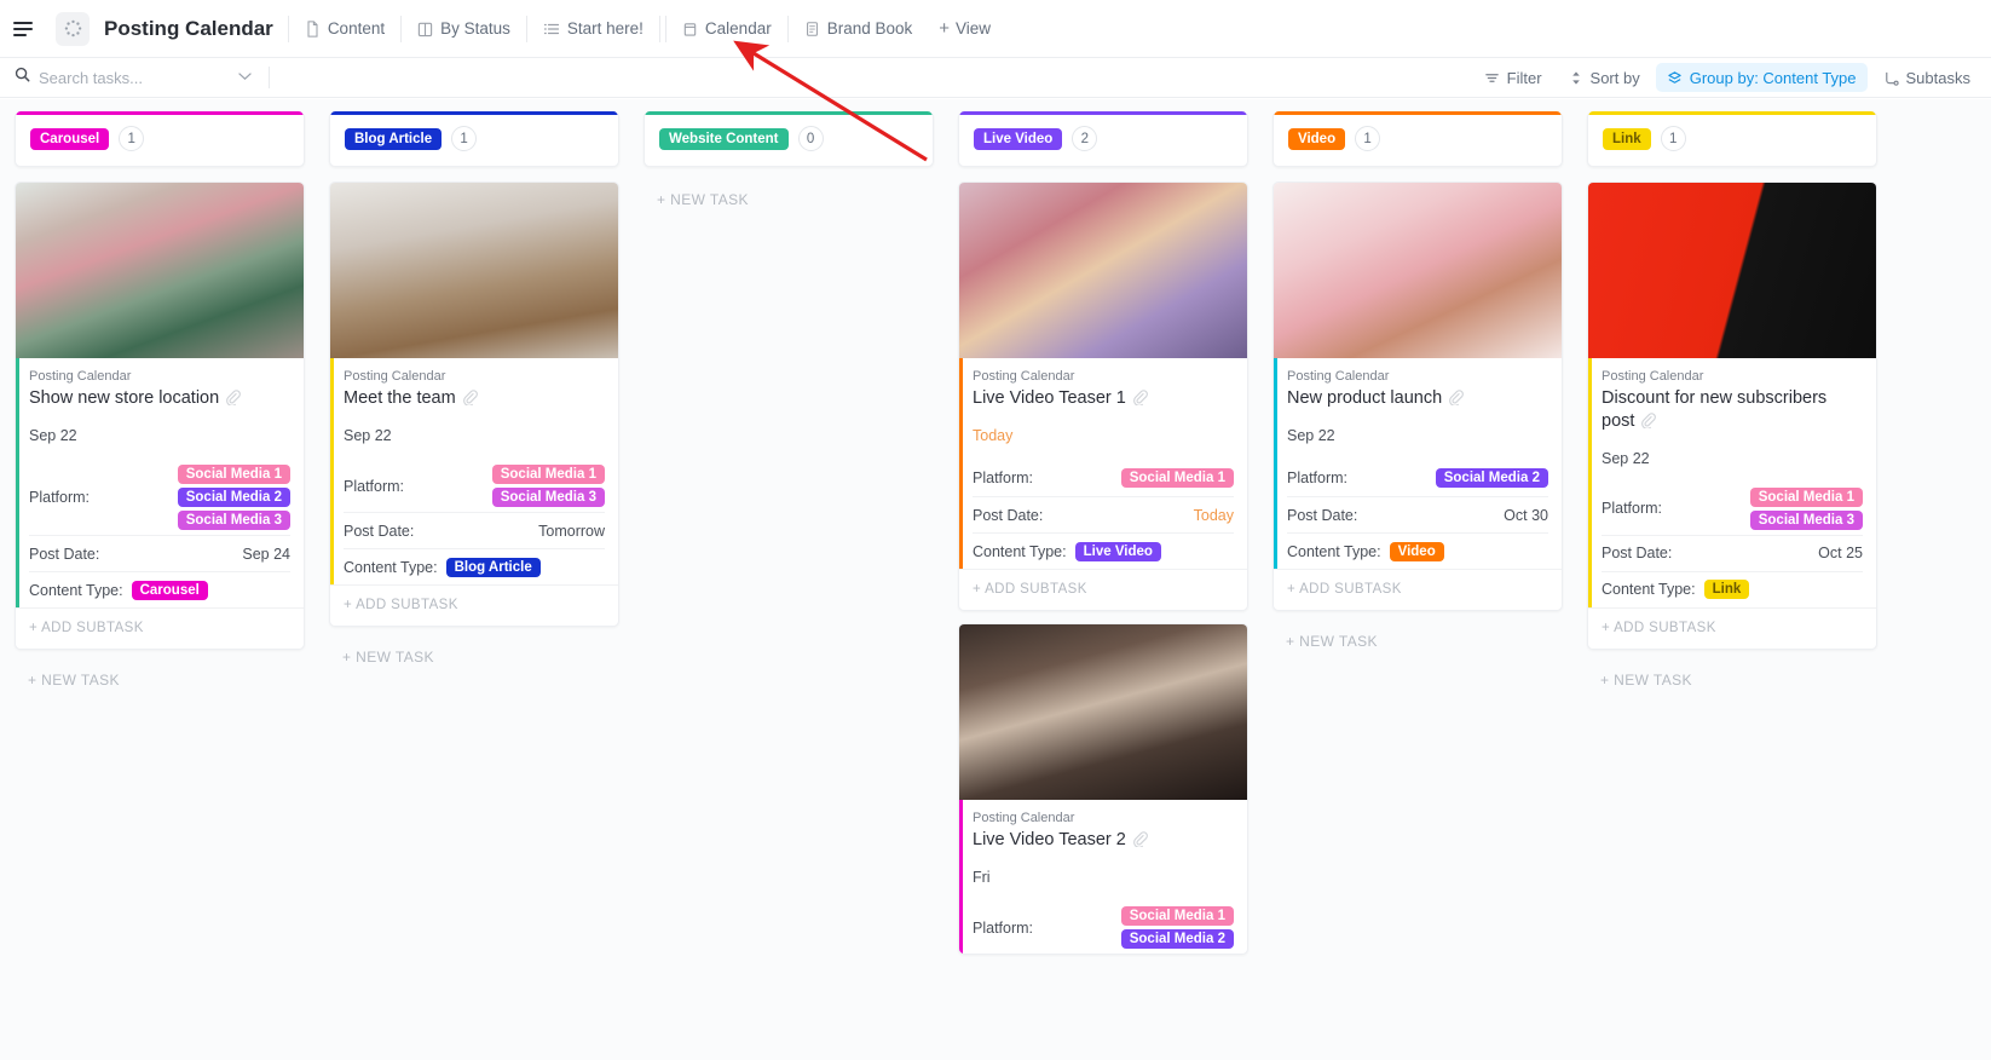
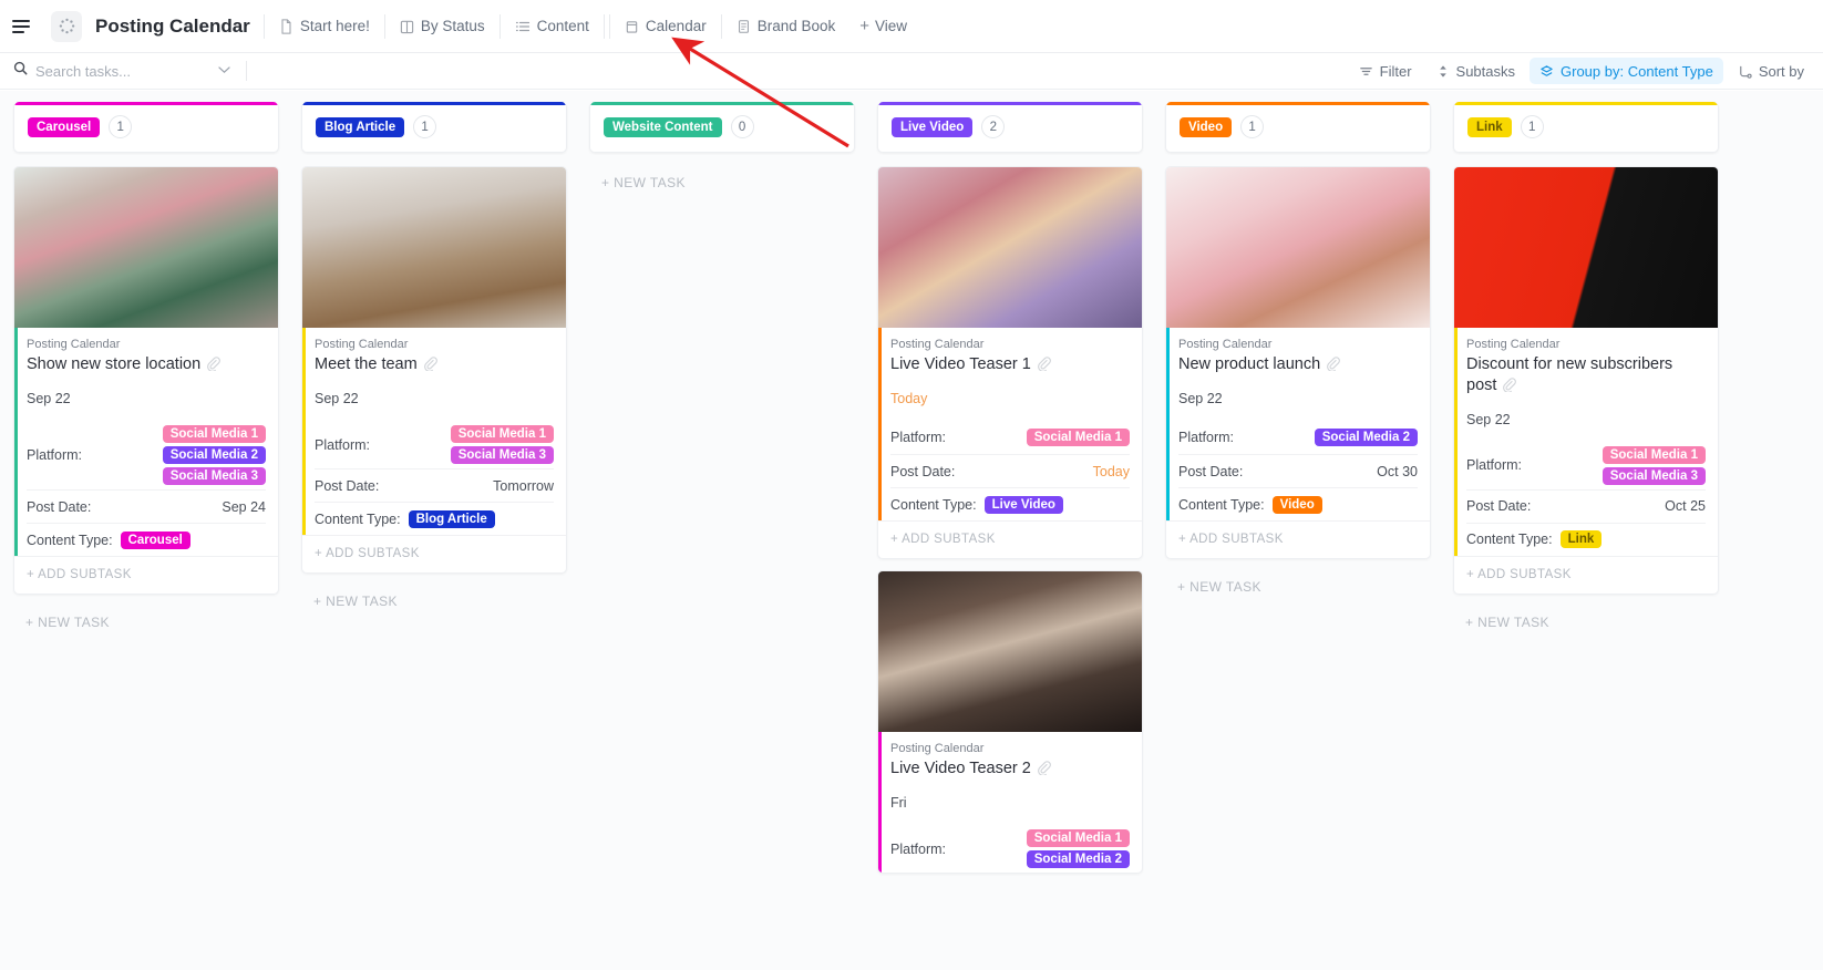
  Posting Calendar
- Content
+ Start here!
  By Status
- Start here!
+ Content
  Calendar
  Brand Book
  +
  View
  Search tasks...
  Filter
- Sort by
+ Subtasks
  Group by: Content Type
- Subtasks
+ Sort by
  Carousel
  1
  Posting Calendar
  Show new store location
  Sep 22
  Platform:
  Social Media 1
  Social Media 2
  Social Media 3
  Post Date:
  Sep 24
  Content Type:
  Carousel
  + ADD SUBTASK
  + NEW TASK
  Blog Article
  1
  Posting Calendar
  Meet the team
  Sep 22
  Platform:
  Social Media 1
  Social Media 3
  Post Date:
  Tomorrow
  Content Type:
  Blog Article
  + ADD SUBTASK
  + NEW TASK
  Website Content
  0
  + NEW TASK
  Live Video
  2
  Posting Calendar
  Live Video Teaser 1
  Today
  Platform:
  Social Media 1
  Post Date:
  Today
  Content Type:
  Live Video
  + ADD SUBTASK
  Posting Calendar
  Live Video Teaser 2
  Fri
  Platform:
  Social Media 1
  Social Media 2
  Video
  1
  Posting Calendar
  New product launch
  Sep 22
  Platform:
  Social Media 2
  Post Date:
  Oct 30
  Content Type:
  Video
  + ADD SUBTASK
  + NEW TASK
  Link
  1
  Posting Calendar
  Discount for new subscribers post
  Sep 22
  Platform:
  Social Media 1
  Social Media 3
  Post Date:
  Oct 25
  Content Type:
  Link
  + ADD SUBTASK
  + NEW TASK
